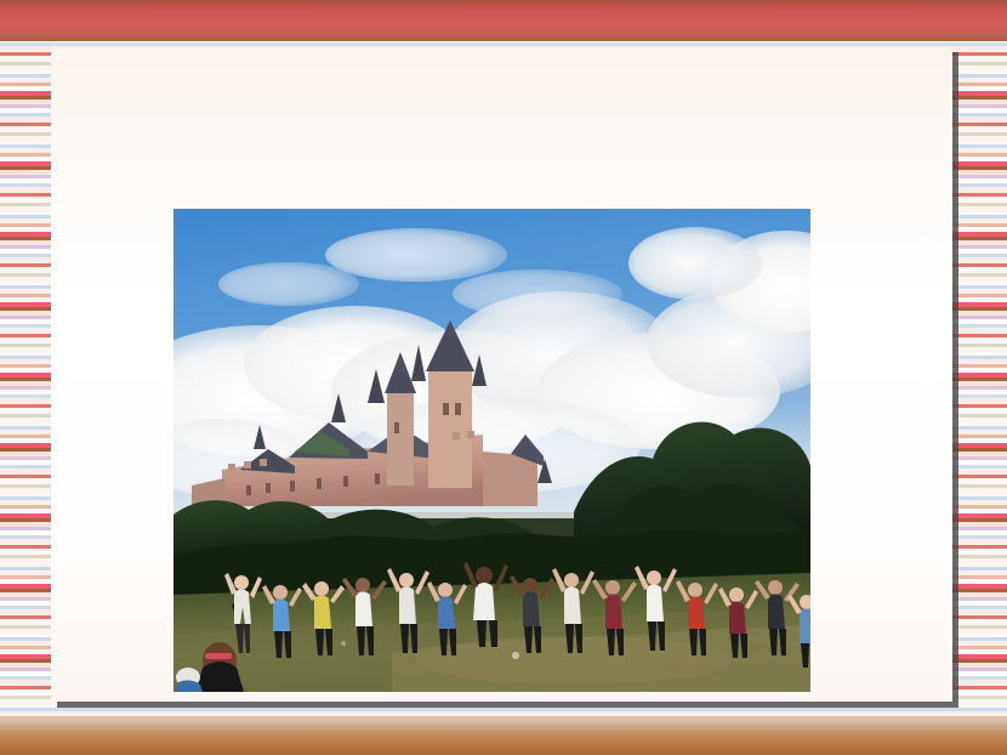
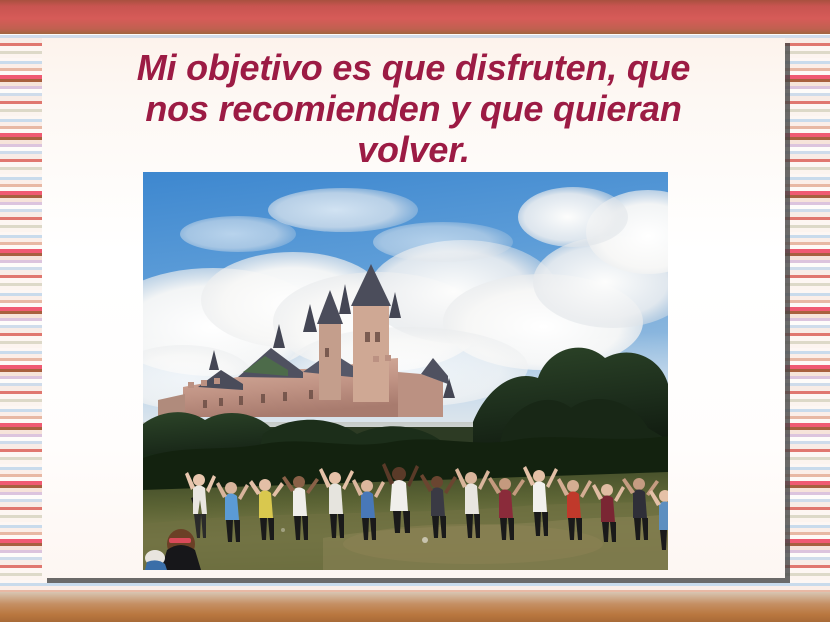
+ Mi objetivo es que disfruten, que
+ nos recomienden y que quieran
+ volver.
